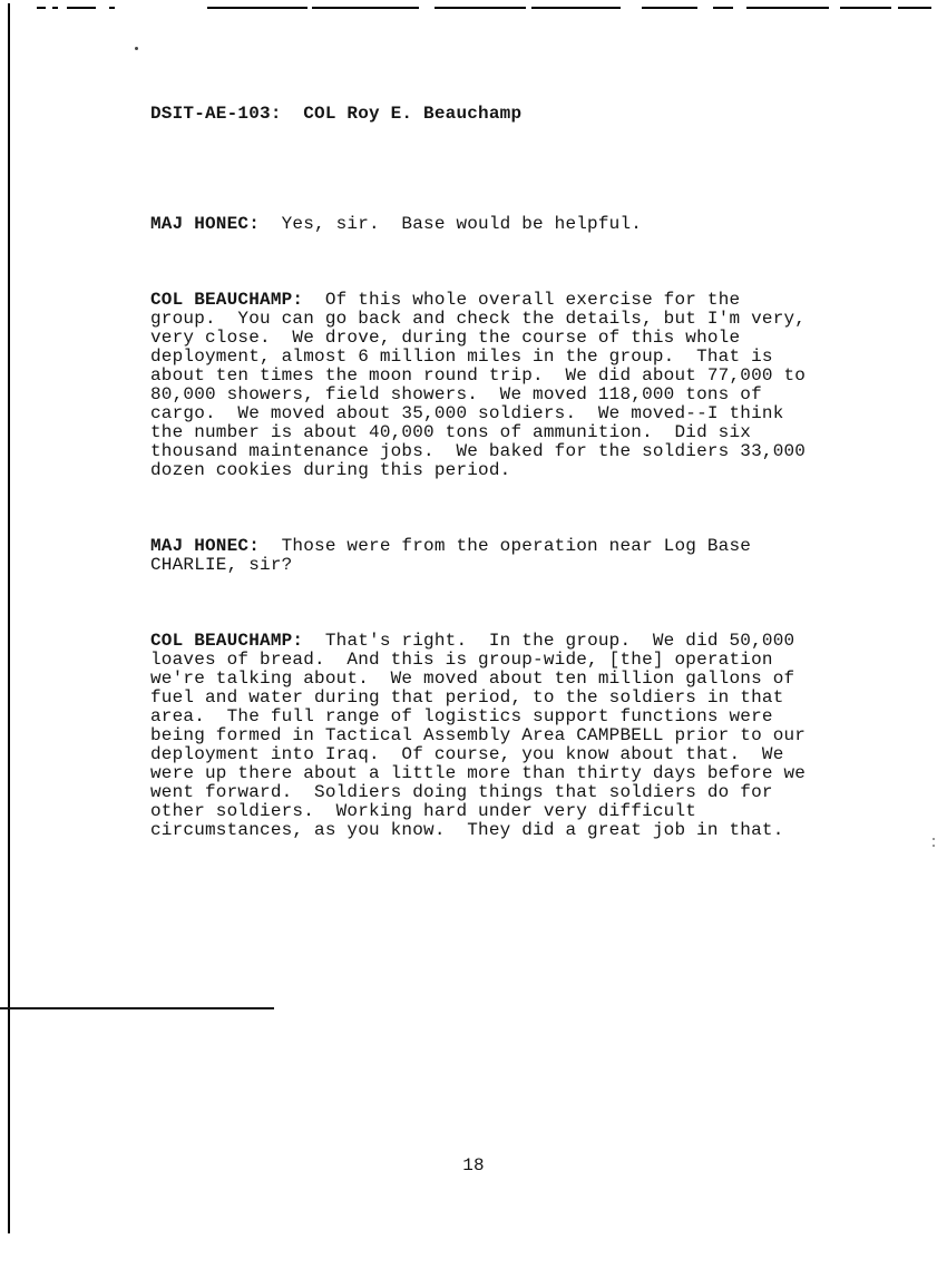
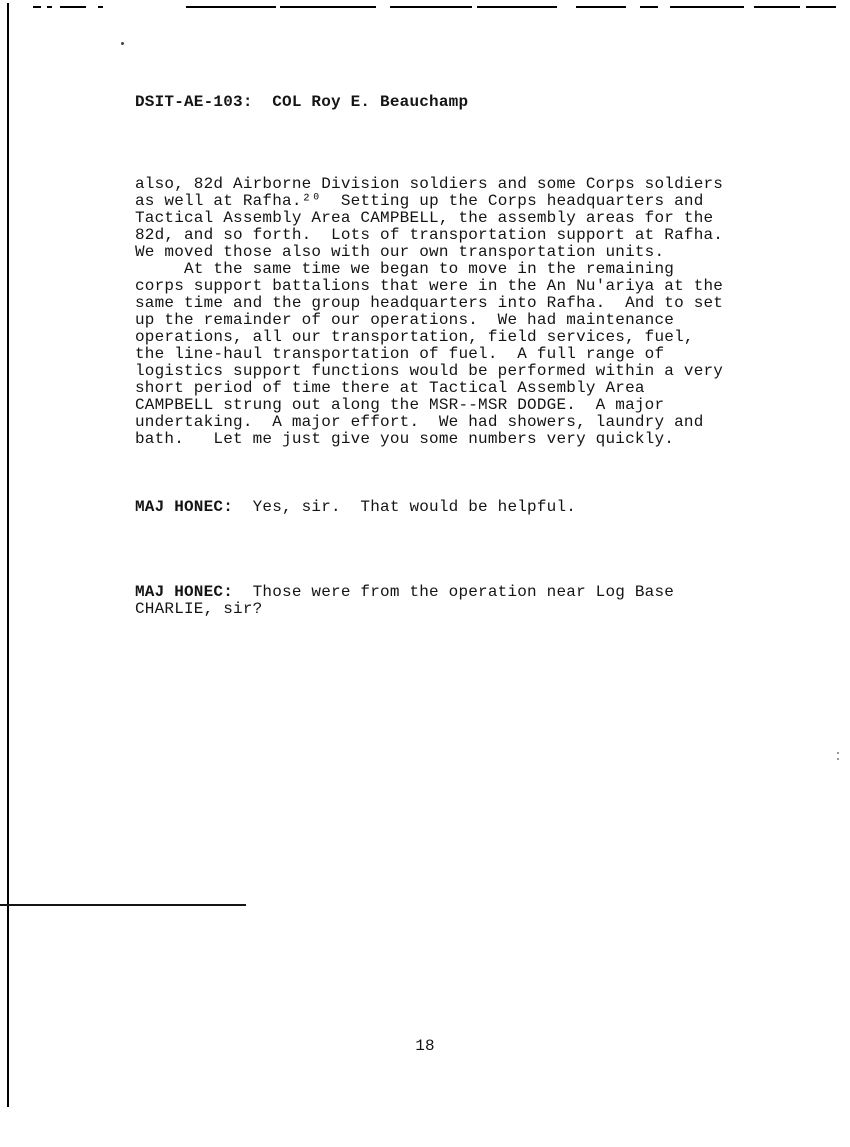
  DSIT-AE-103: COL Roy E. Beauchamp
+ also, 82d Airborne Division soldiers and some Corps soldiers
+ as well at Rafha.²⁰ Setting up the Corps headquarters and
+ Tactical Assembly Area CAMPBELL, the assembly areas for the
+ 82d, and so forth. Lots of transportation support at Rafha.
+ We moved those also with our own transportation units.
+ At the same time we began to move in the remaining
+ corps support battalions that were in the An Nu'ariya at the
+ same time and the group headquarters into Rafha. And to set
+ up the remainder of our operations. We had maintenance
+ operations, all our transportation, field services, fuel,
+ the line-haul transportation of fuel. A full range of
+ logistics support functions would be performed within a very
+ short period of time there at Tactical Assembly Area
+ CAMPBELL strung out along the MSR--MSR DODGE. A major
+ undertaking. A major effort. We had showers, laundry and
+ bath. Let me just give you some numbers very quickly.
- MAJ HONEC: Yes, sir. Base would be helpful.
+ MAJ HONEC: Yes, sir. That would be helpful.
- COL BEAUCHAMP: Of this whole overall exercise for the
- group. You can go back and check the details, but I'm very,
- very close. We drove, during the course of this whole
- deployment, almost 6 million miles in the group. That is
- about ten times the moon round trip. We did about 77,000 to
- 80,000 showers, field showers. We moved 118,000 tons of
- cargo. We moved about 35,000 soldiers. We moved--I think
- the number is about 40,000 tons of ammunition. Did six
- thousand maintenance jobs. We baked for the soldiers 33,000
- dozen cookies during this period.
  MAJ HONEC: Those were from the operation near Log Base
  CHARLIE, sir?
- COL BEAUCHAMP: That's right. In the group. We did 50,000
- loaves of bread. And this is group-wide, [the] operation
- we're talking about. We moved about ten million gallons of
- fuel and water during that period, to the soldiers in that
- area. The full range of logistics support functions were
- being formed in Tactical Assembly Area CAMPBELL prior to our
- deployment into Iraq. Of course, you know about that. We
- were up there about a little more than thirty days before we
- went forward. Soldiers doing things that soldiers do for
- other soldiers. Working hard under very difficult
- circumstances, as you know. They did a great job in that.
  18
